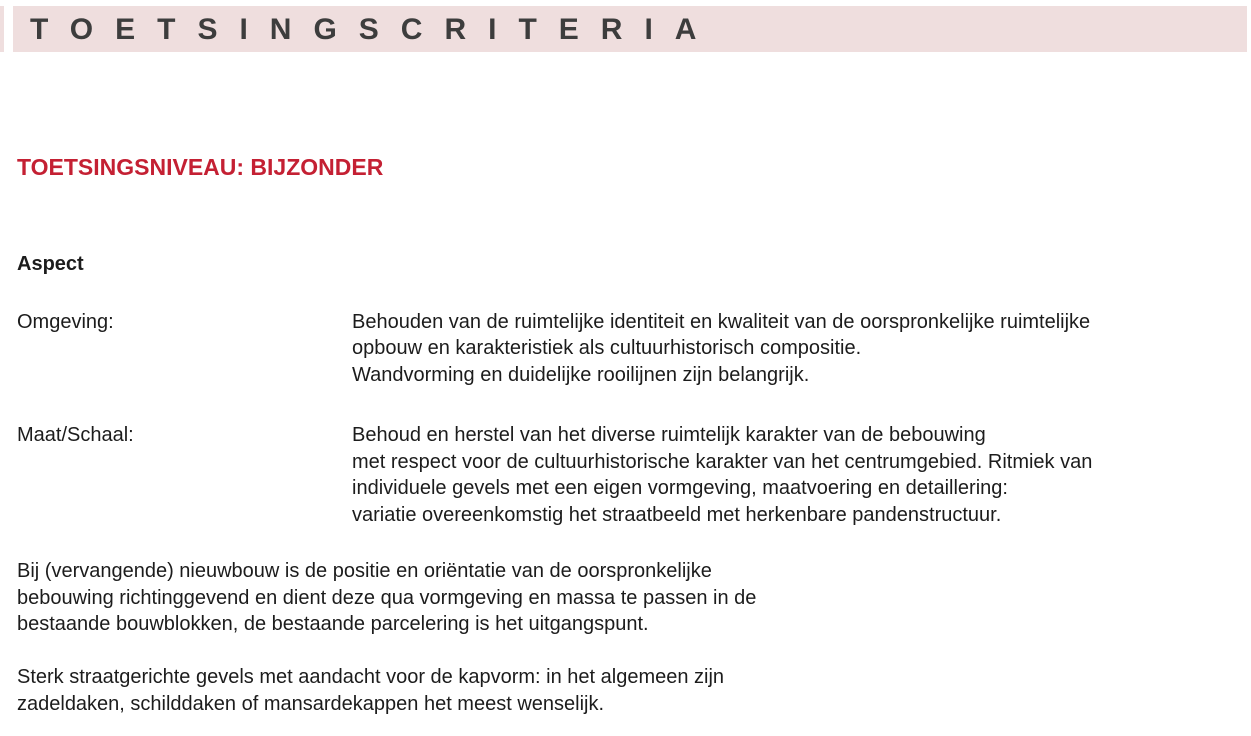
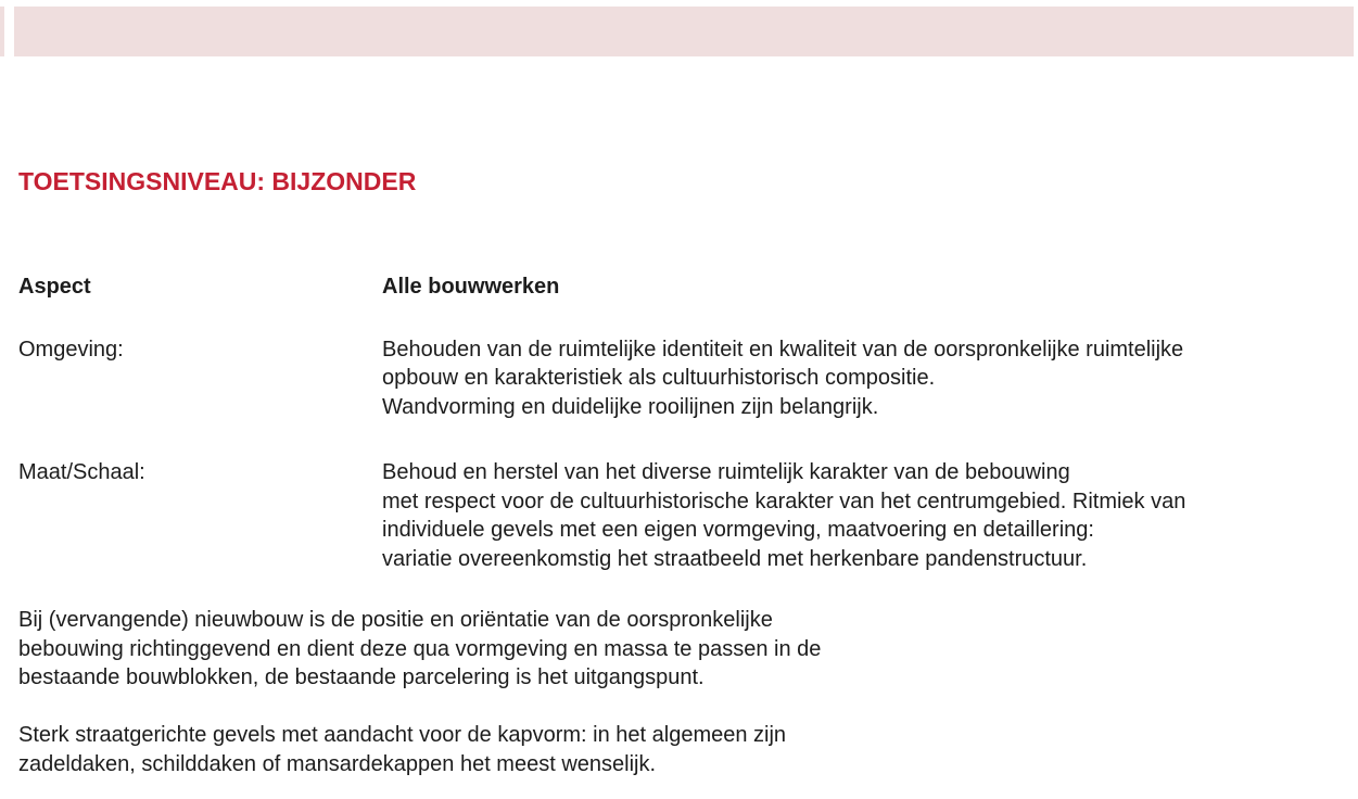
- TOETSINGSCRITERIA
  TOETSINGSNIVEAU: BIJZONDER
  Aspect
+ Alle bouwwerken
  Omgeving:
  Behouden van de ruimtelijke identiteit en kwaliteit van de oorspronkelijke ruimtelijke
  opbouw en karakteristiek als cultuurhistorisch compositie.
  Wandvorming en duidelijke rooilijnen zijn belangrijk.
  Maat/Schaal:
  Behoud en herstel van het diverse ruimtelijk karakter van de bebouwing
  met respect voor de cultuurhistorische karakter van het centrumgebied. Ritmiek van
  individuele gevels met een eigen vormgeving, maatvoering en detaillering:
  variatie overeenkomstig het straatbeeld met herkenbare pandenstructuur.
  Bij (vervangende) nieuwbouw is de positie en oriëntatie van de oorspronkelijke
  bebouwing richtinggevend en dient deze qua vormgeving en massa te passen in de
  bestaande bouwblokken, de bestaande parcelering is het uitgangspunt.
  Sterk straatgerichte gevels met aandacht voor de kapvorm: in het algemeen zijn
  zadeldaken, schilddaken of mansardekappen het meest wenselijk.
